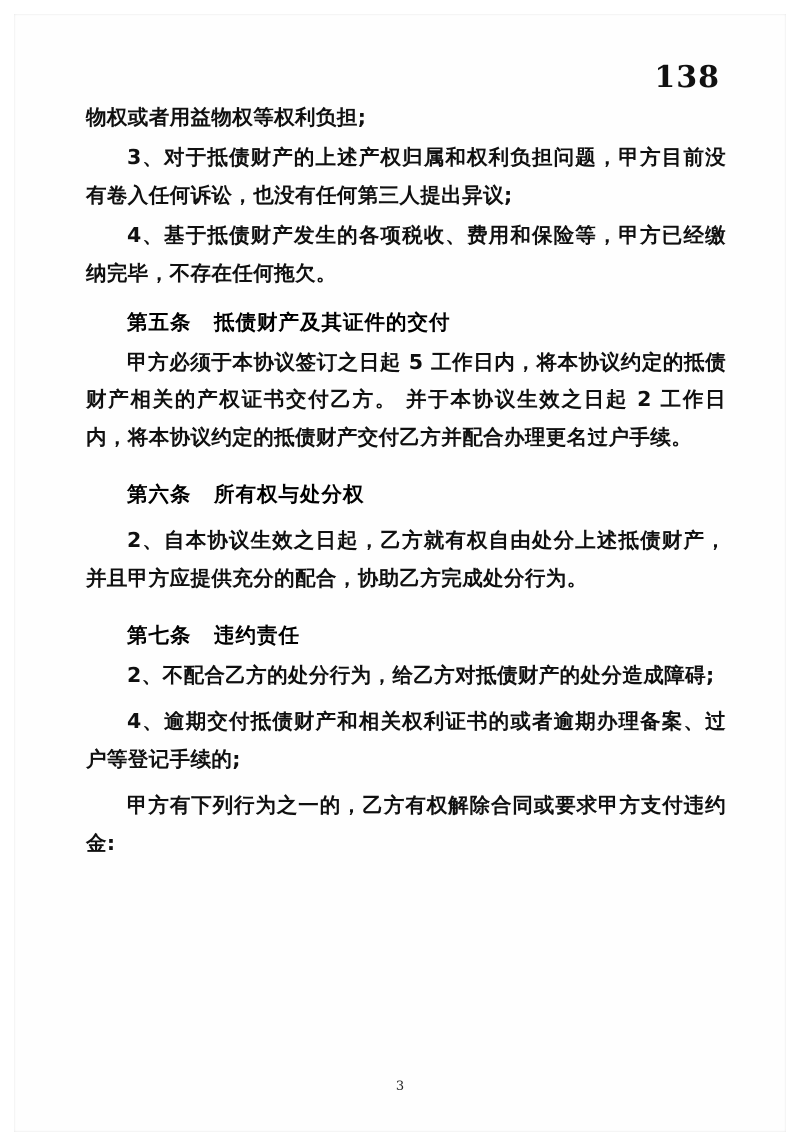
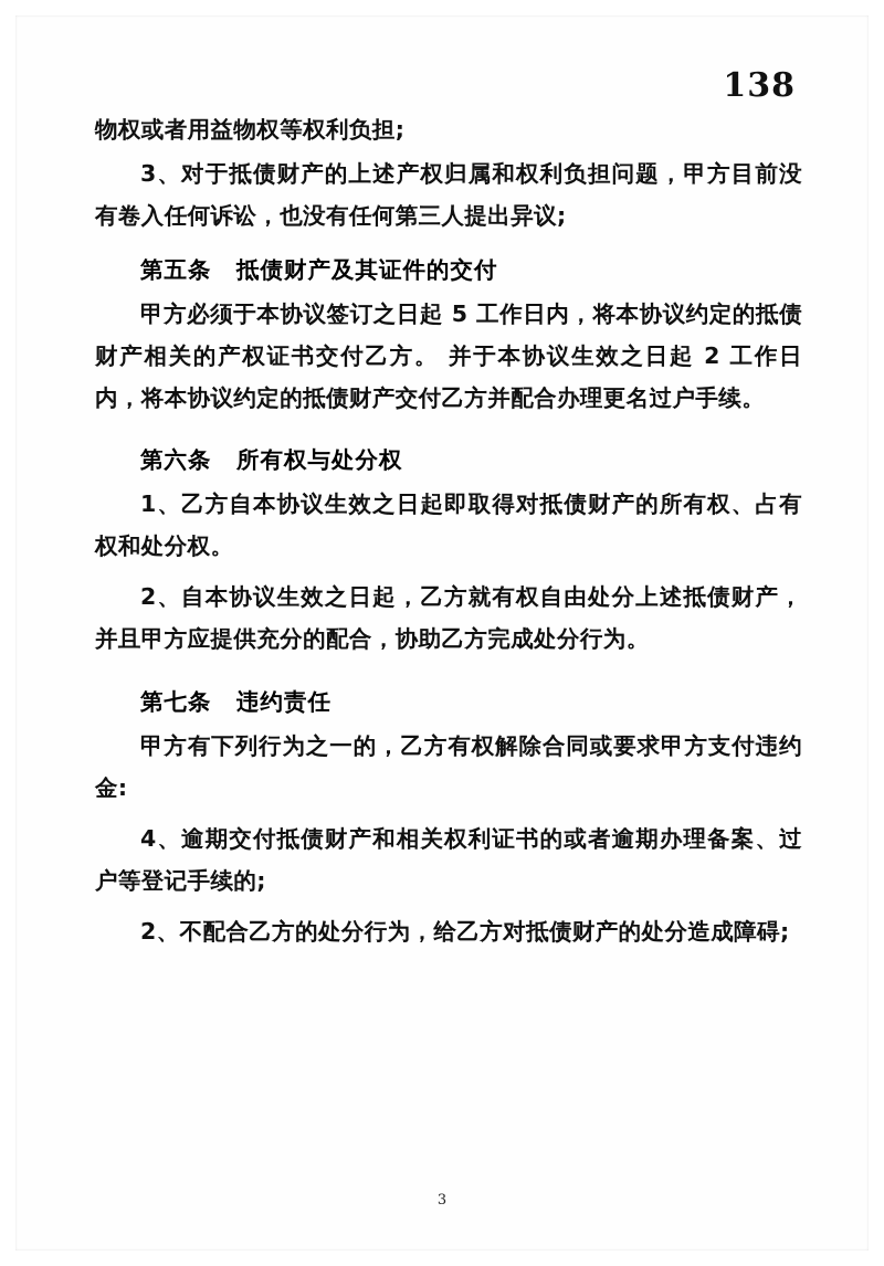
  138
  物权或者用益物权等权利负担;
  3、对于抵债财产的上述产权归属和权利负担问题，甲方目前没有卷入任何诉讼，也没有任何第三人提出异议;
- 4、基于抵债财产发生的各项税收、费用和保险等，甲方已经缴纳完毕，不存在任何拖欠。
  第五条 抵债财产及其证件的交付
  甲方必须于本协议签订之日起 5 工作日内，将本协议约定的抵债财产相关的产权证书交付乙方。 并于本协议生效之日起 2 工作日内，将本协议约定的抵债财产交付乙方并配合办理更名过户手续。
  第六条 所有权与处分权
+ 1、乙方自本协议生效之日起即取得对抵债财产的所有权、占有权和处分权。
  2、自本协议生效之日起，乙方就有权自由处分上述抵债财产，并且甲方应提供充分的配合，协助乙方完成处分行为。
  第七条 违约责任
- 2、不配合乙方的处分行为，给乙方对抵债财产的处分造成障碍;
+ 甲方有下列行为之一的，乙方有权解除合同或要求甲方支付违约金:
  4、逾期交付抵债财产和相关权利证书的或者逾期办理备案、过户等登记手续的;
- 甲方有下列行为之一的，乙方有权解除合同或要求甲方支付违约金:
+ 2、不配合乙方的处分行为，给乙方对抵债财产的处分造成障碍;
  3
